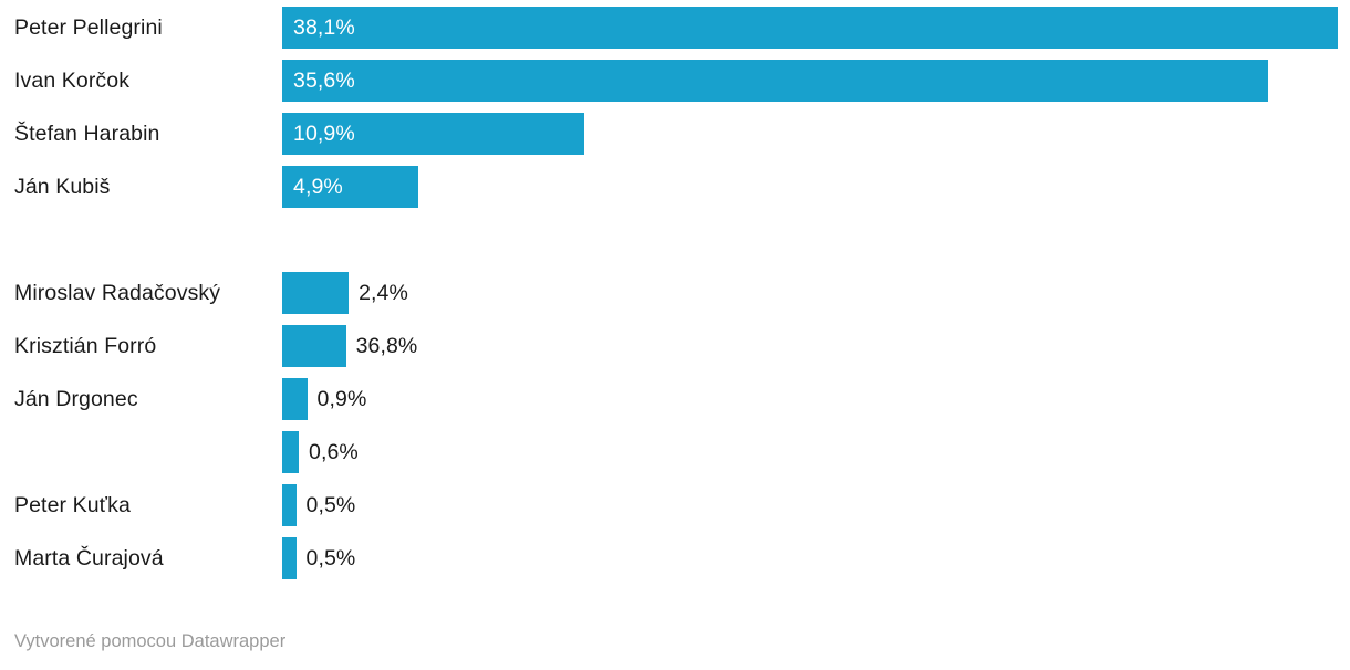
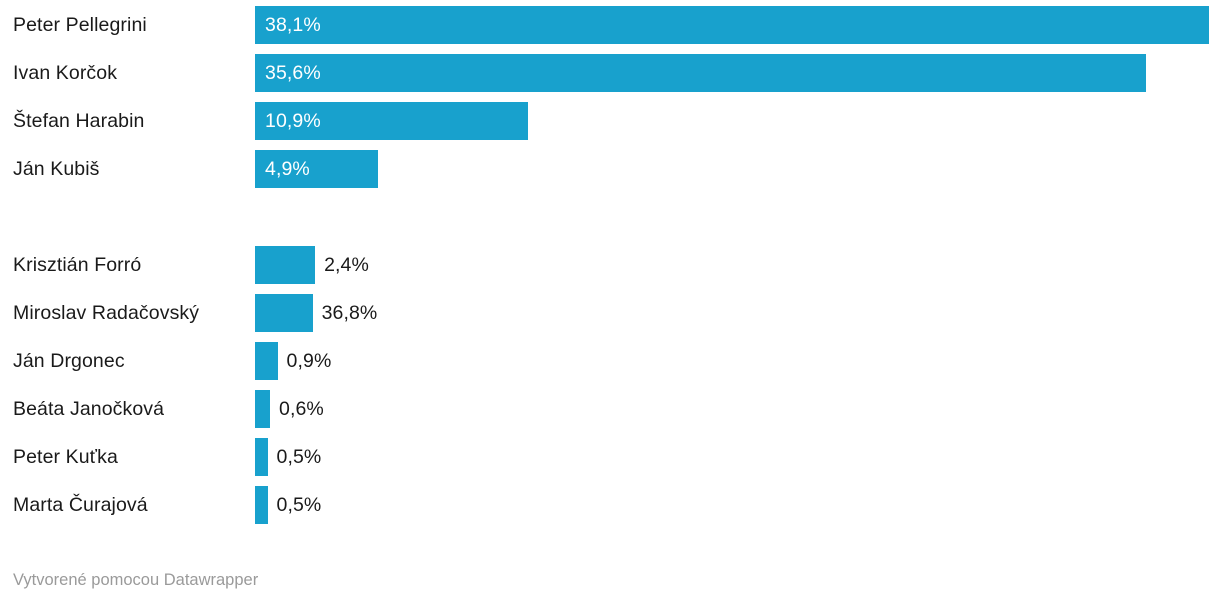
  Peter Pellegrini
  38,1%
  Ivan Korčok
  35,6%
  Štefan Harabin
  10,9%
  Ján Kubiš
  4,9%
- Miroslav Radačovský
+ Krisztián Forró
  2,4%
- Krisztián Forró
+ Miroslav Radačovský
  36,8%
  Ján Drgonec
  0,9%
+ Beáta Janočková
  0,6%
  Peter Kuťka
  0,5%
  Marta Čurajová
  0,5%
  Vytvorené pomocou Datawrapper
